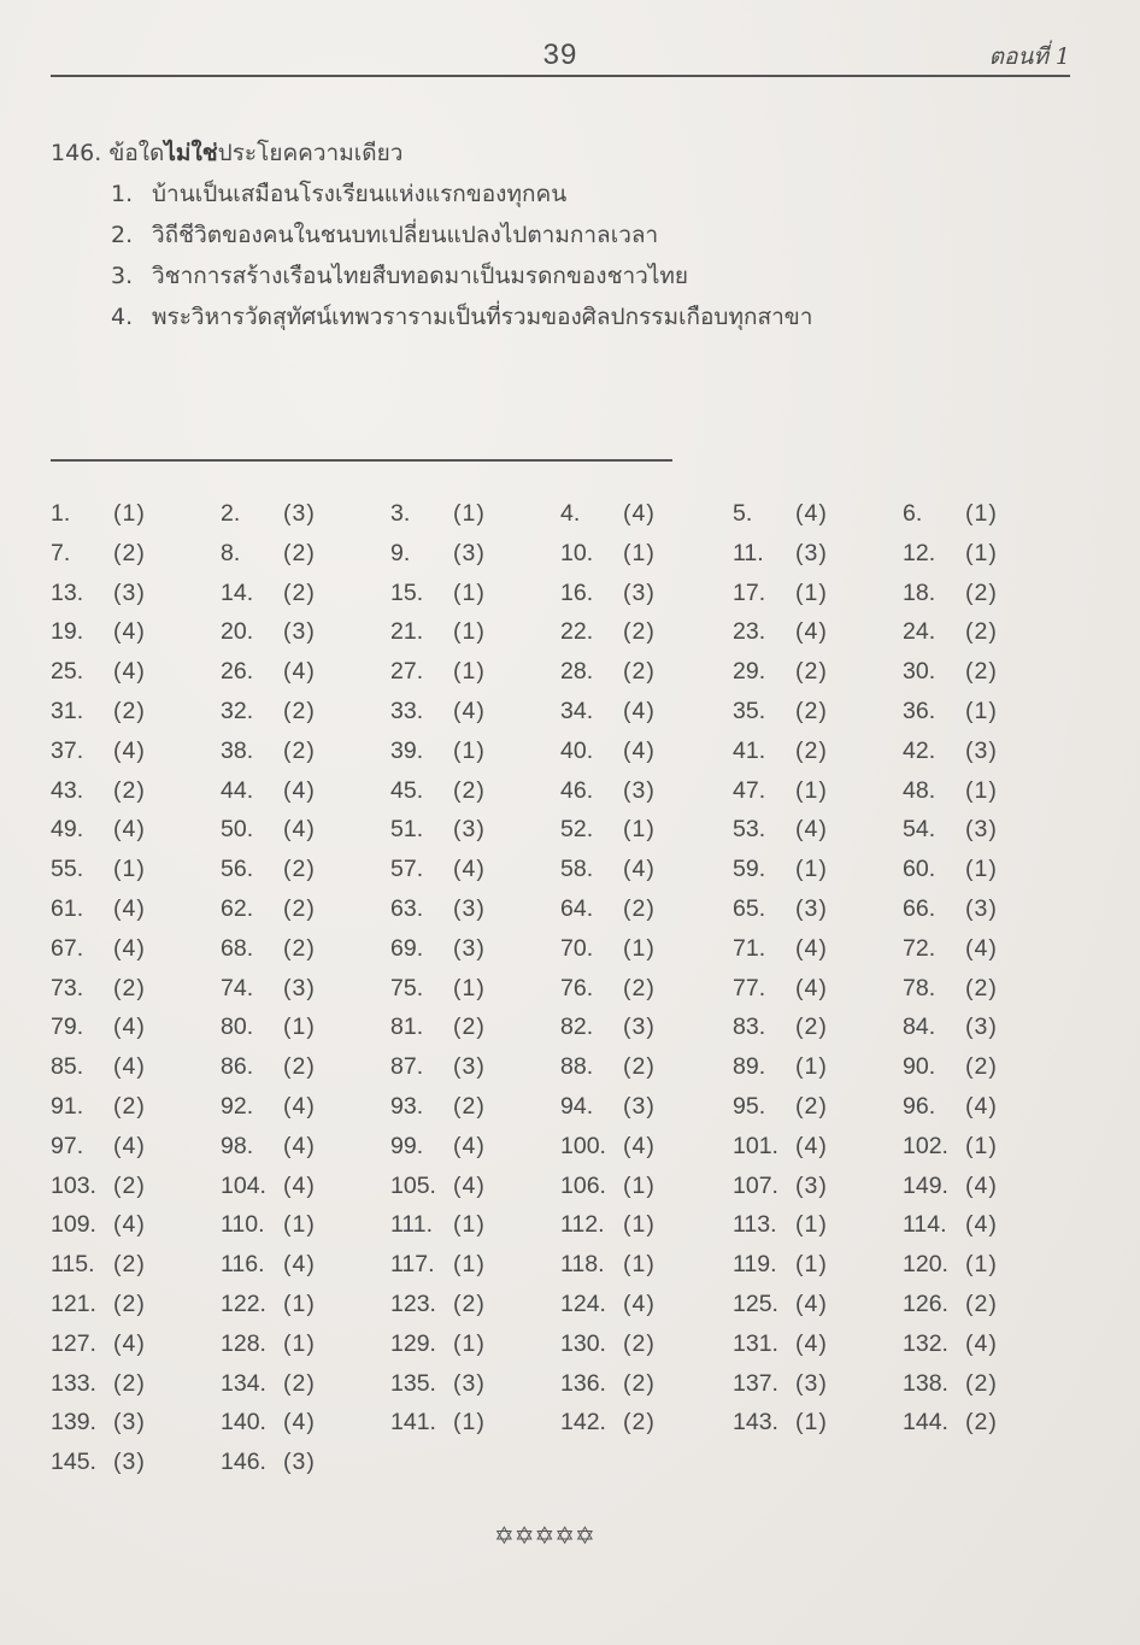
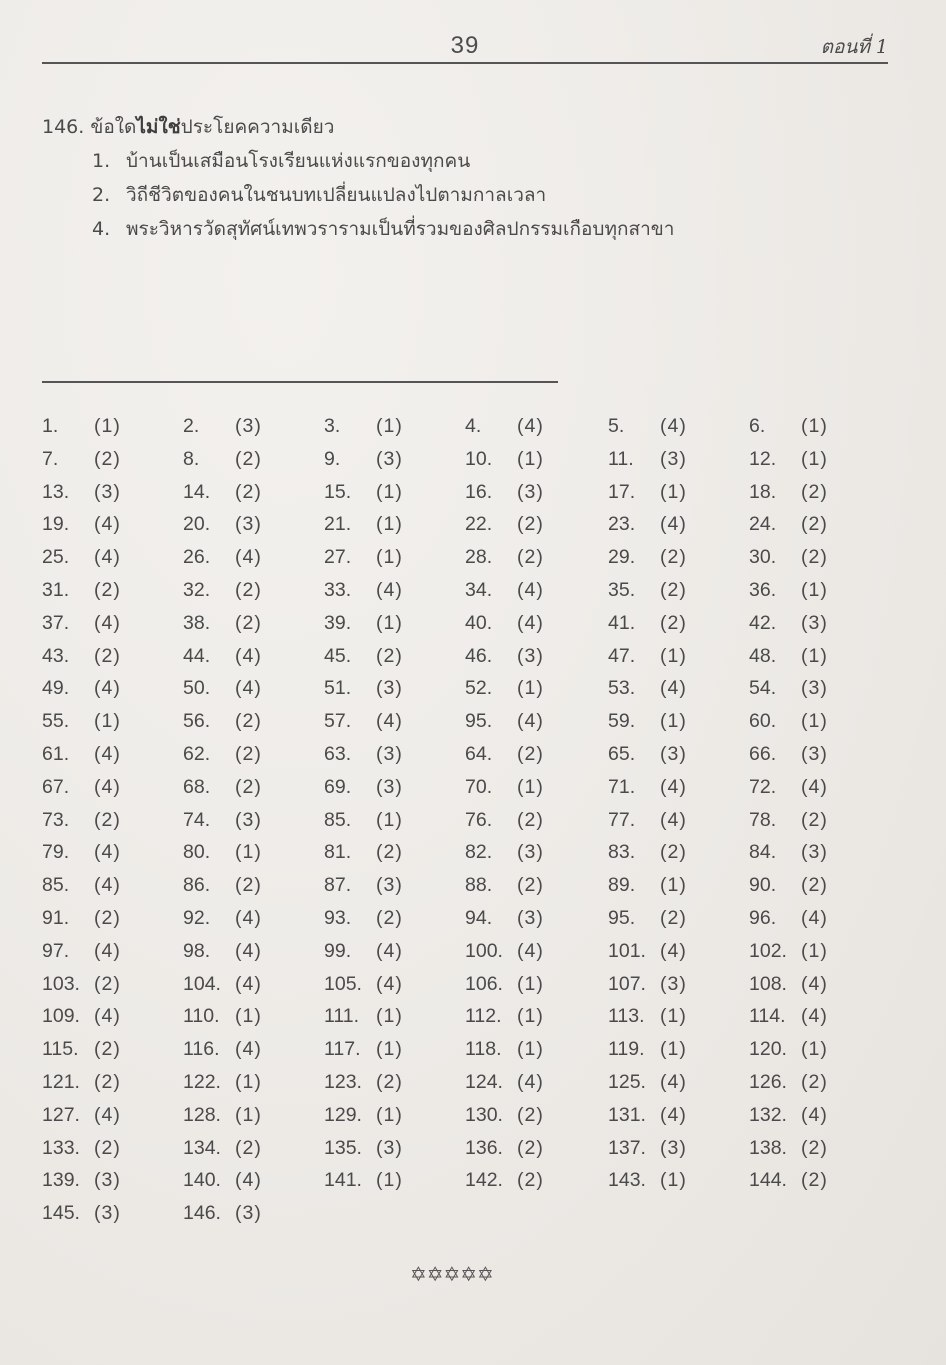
  39
  ตอนที่ 1
  146. ข้อใดไม่ใช่ประโยคความเดียว
  1. บ้านเป็นเสมือนโรงเรียนแห่งแรกของทุกคน
  2. วิถีชีวิตของคนในชนบทเปลี่ยนแปลงไปตามกาลเวลา
- 3. วิชาการสร้างเรือนไทยสืบทอดมาเป็นมรดกของชาวไทย
  4. พระวิหารวัดสุทัศน์เทพวรารามเป็นที่รวมของศิลปกรรมเกือบทุกสาขา
  1. (1)
  2. (3)
  3. (1)
  4. (4)
  5. (4)
  6. (1)
  7. (2)
  8. (2)
  9. (3)
  10. (1)
  11. (3)
  12. (1)
  13. (3)
  14. (2)
  15. (1)
  16. (3)
  17. (1)
  18. (2)
  19. (4)
  20. (3)
  21. (1)
  22. (2)
  23. (4)
  24. (2)
  25. (4)
  26. (4)
  27. (1)
  28. (2)
  29. (2)
  30. (2)
  31. (2)
  32. (2)
  33. (4)
  34. (4)
  35. (2)
  36. (1)
  37. (4)
  38. (2)
  39. (1)
  40. (4)
  41. (2)
  42. (3)
  43. (2)
  44. (4)
  45. (2)
  46. (3)
  47. (1)
  48. (1)
  49. (4)
  50. (4)
  51. (3)
  52. (1)
  53. (4)
  54. (3)
  55. (1)
  56. (2)
  57. (4)
- 58. (4)
+ 95. (4)
  59. (1)
  60. (1)
  61. (4)
  62. (2)
  63. (3)
  64. (2)
  65. (3)
  66. (3)
  67. (4)
  68. (2)
  69. (3)
  70. (1)
  71. (4)
  72. (4)
  73. (2)
  74. (3)
- 75. (1)
+ 85. (1)
  76. (2)
  77. (4)
  78. (2)
  79. (4)
  80. (1)
  81. (2)
  82. (3)
  83. (2)
  84. (3)
  85. (4)
  86. (2)
  87. (3)
  88. (2)
  89. (1)
  90. (2)
  91. (2)
  92. (4)
  93. (2)
  94. (3)
  95. (2)
  96. (4)
  97. (4)
  98. (4)
  99. (4)
  100. (4)
  101. (4)
  102. (1)
  103. (2)
  104. (4)
  105. (4)
  106. (1)
  107. (3)
- 149. (4)
+ 108. (4)
  109. (4)
  110. (1)
  111. (1)
  112. (1)
  113. (1)
  114. (4)
  115. (2)
  116. (4)
  117. (1)
  118. (1)
  119. (1)
  120. (1)
  121. (2)
  122. (1)
  123. (2)
  124. (4)
  125. (4)
  126. (2)
  127. (4)
  128. (1)
  129. (1)
  130. (2)
  131. (4)
  132. (4)
  133. (2)
  134. (2)
  135. (3)
  136. (2)
  137. (3)
  138. (2)
  139. (3)
  140. (4)
  141. (1)
  142. (2)
  143. (1)
  144. (2)
  145. (3)
  146. (3)
  ✡✡✡✡✡
